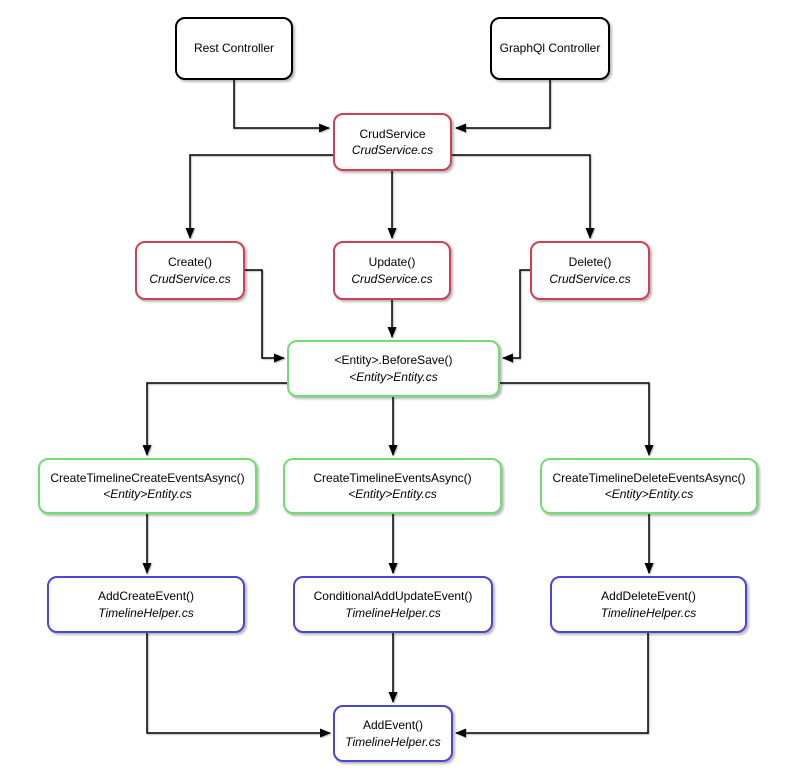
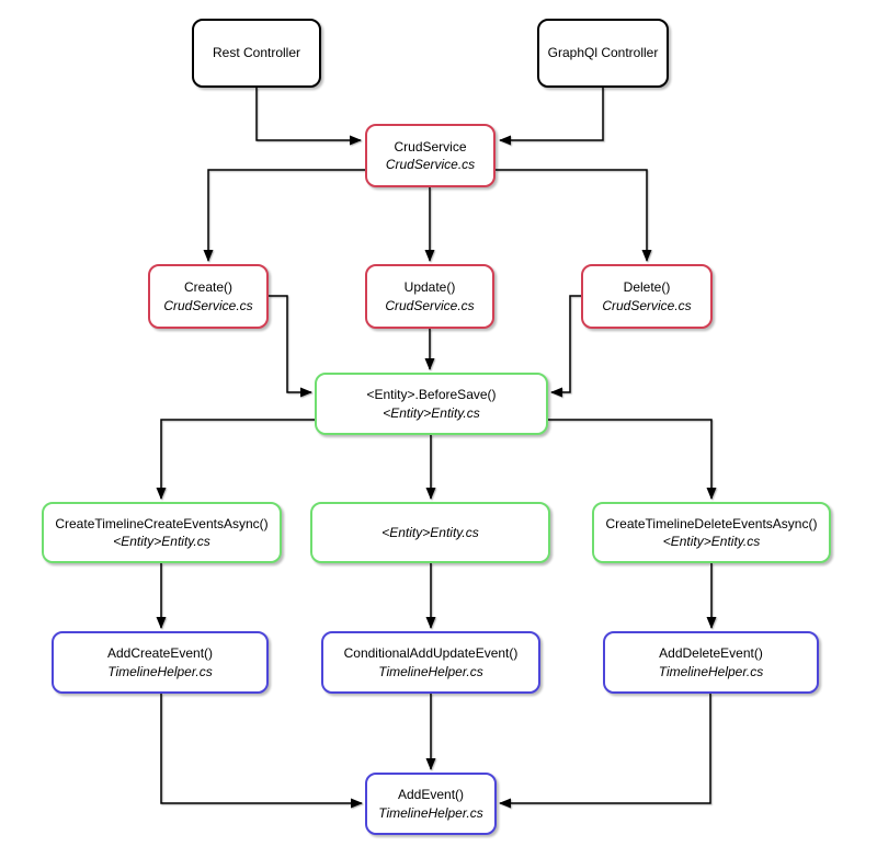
  Rest Controller
  GraphQl Controller
  CrudService
  CrudService.cs
  Create()
  CrudService.cs
  Update()
  CrudService.cs
  Delete()
  CrudService.cs
  <Entity>.BeforeSave()
  <Entity>Entity.cs
  CreateTimelineCreateEventsAsync()
  <Entity>Entity.cs
- CreateTimelineEventsAsync()
  <Entity>Entity.cs
  CreateTimelineDeleteEventsAsync()
  <Entity>Entity.cs
  AddCreateEvent()
  TimelineHelper.cs
  ConditionalAddUpdateEvent()
  TimelineHelper.cs
  AddDeleteEvent()
  TimelineHelper.cs
  AddEvent()
  TimelineHelper.cs
